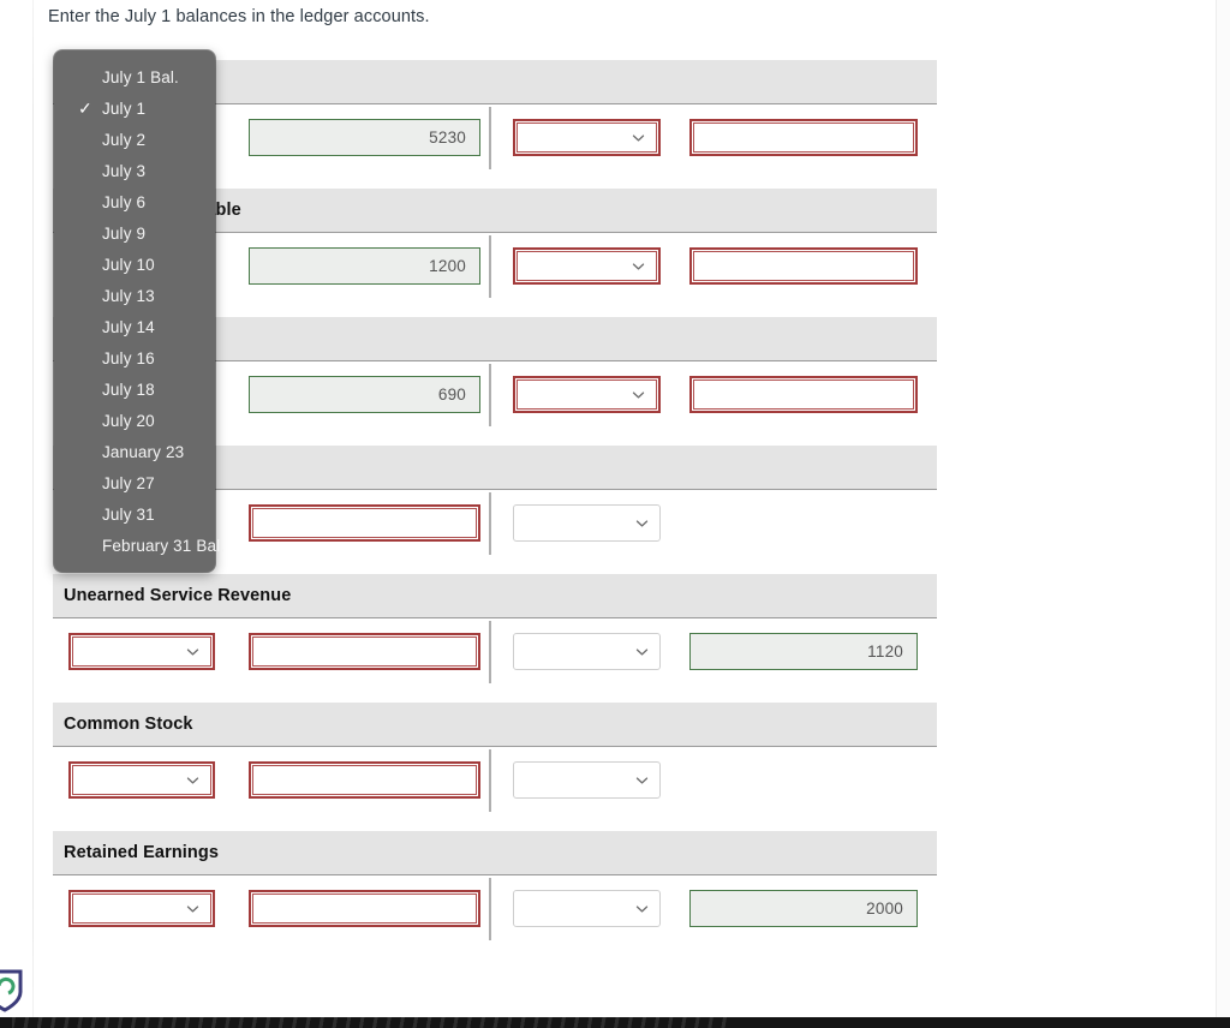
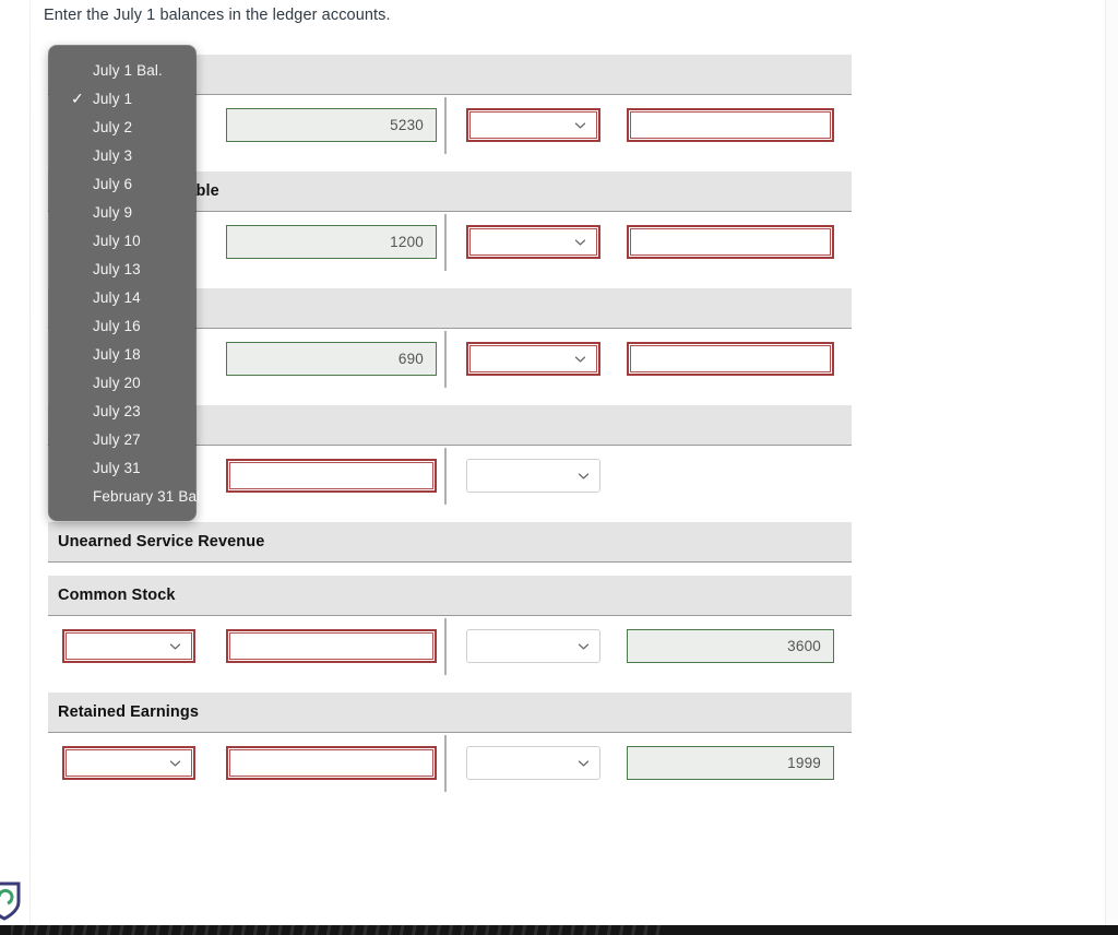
  Enter the July 1 balances in the ledger accounts.
  5230
  1200
  690
  Unearned Service Revenue
- 1120
  Common Stock
+ 3600
  Retained Earnings
- 2000
+ 1999
  July 1 Bal.
  ✓
  July 1
  July 2
  July 3
  July 6
  July 9
  July 10
  July 13
  July 14
  July 16
  July 18
  July 20
- January 23
+ July 23
  July 27
  July 31
  February 31 Bal.
